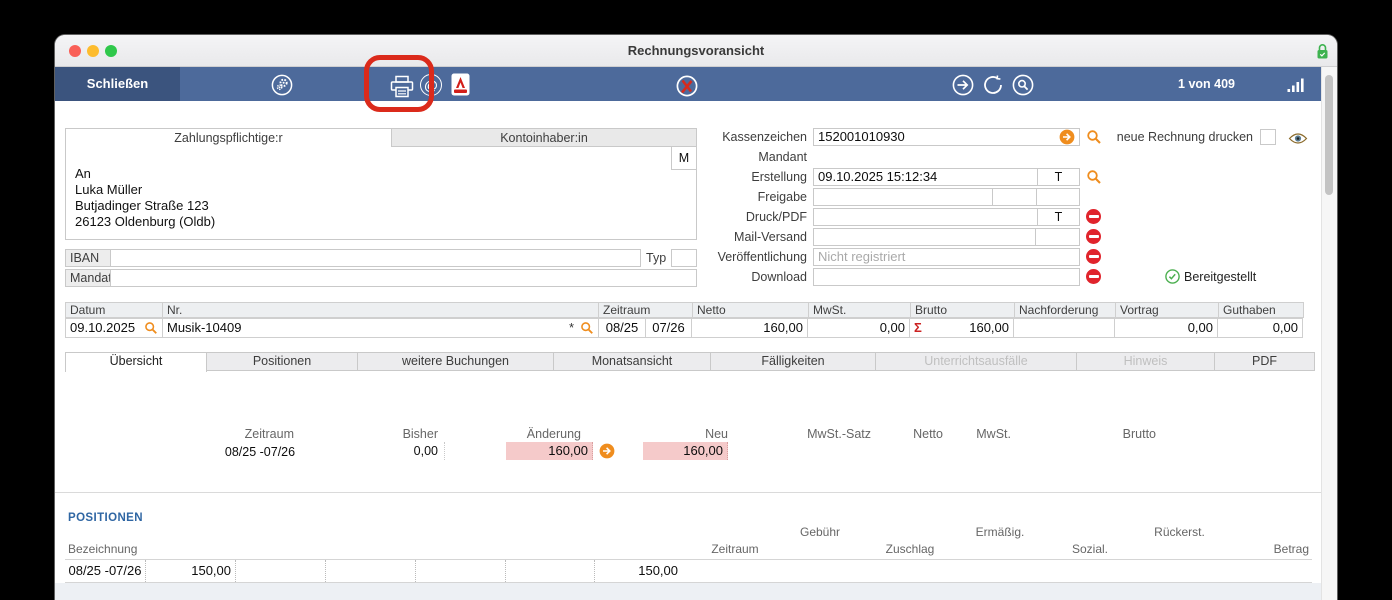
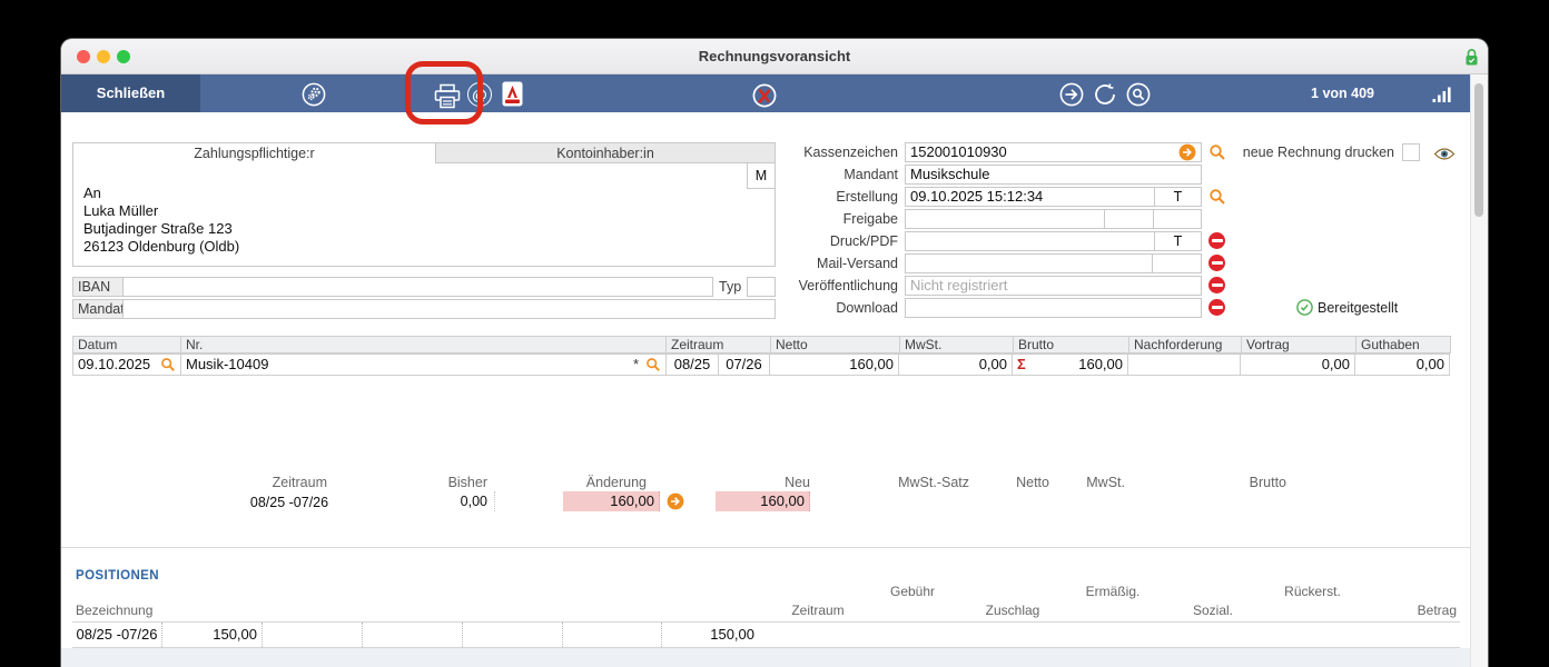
  Rechnungsvoransicht
  Schließen
  @
  1 von 409
  Zahlungspflichtige:r
  Kontoinhaber:in
  An
  Luka Müller
  Butjadinger Straße 123
  26123 Oldenburg (Oldb)
  M
  IBAN
  Typ
  Manda
  Kassenzeichen
  152001010930
  Mandant
+ Musikschule
  Erstellung
  09.10.2025 15:12:34
  T
  Freigabe
  Druck/PDF
  T
  Mail-Versand
  Veröffentlichung
  Nicht registriert
  Download
  neue Rechnung drucken
  Bereitgestellt
  Datum
  Nr.
  Zeitraum
  Netto
  MwSt.
  Brutto
  Nachforderung
  Vortrag
  Guthaben
  09.10.2025
  Musik-10409
  *
  08/25
  07/26
  160,00
  0,00
  Σ
  160,00
  0,00
  0,00
- Übersicht
- Positionen
- weitere Buchungen
- Monatsansicht
- Fälligkeiten
- Unterrichtsausfälle
- Hinweis
- PDF
  Zeitraum
  Bisher
  Änderung
  Neu
  MwSt.-Satz
  Netto
  MwSt.
  Brutto
  08/25 -07/26
  0,00
  160,00
  160,00
  POSITIONEN
  Gebühr
  Ermäßig.
  Rückerst.
  Bezeichnung
  Zeitraum
  Zuschlag
  Sozial.
  Betrag
  08/25 -07/26
  150,00
  150,00
